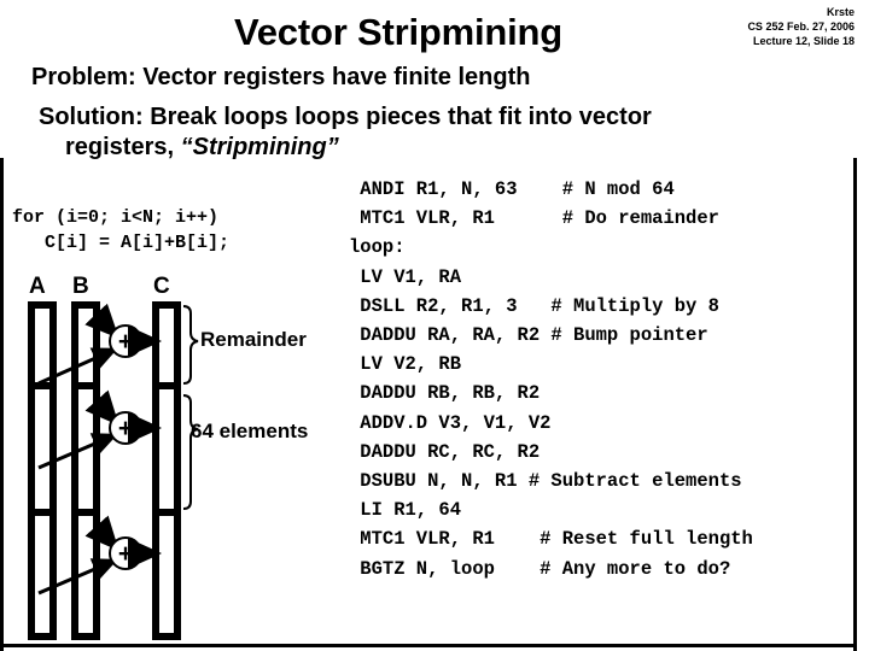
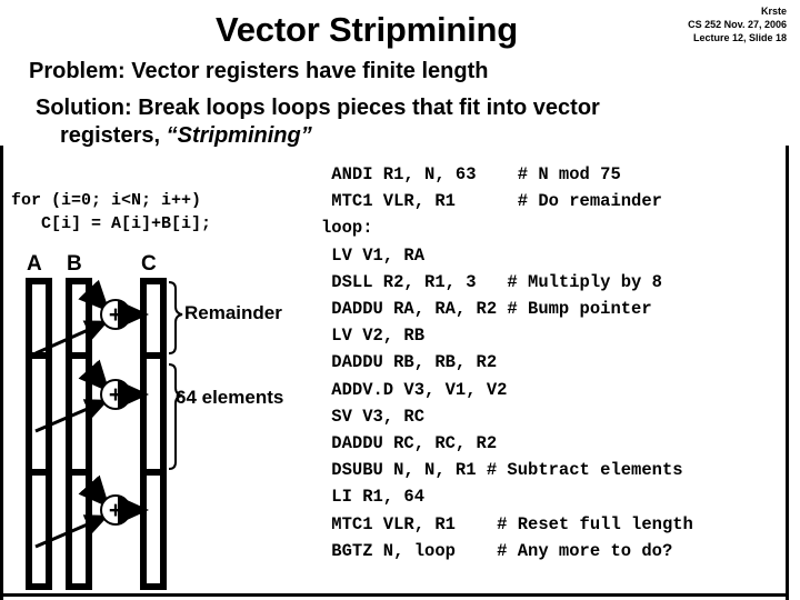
  Vector Stripmining
  Krste
- CS 252 Feb. 27, 2006
+ CS 252 Nov. 27, 2006
  Lecture 12, Slide 18
  Problem: Vector registers have finite length
  Solution: Break loops loops pieces that fit into vector
  registers, “Stripmining”
  for (i=0; i<N; i++)
  C[i] = A[i]+B[i];
- ANDI R1, N, 63 # N mod 64
+ ANDI R1, N, 63 # N mod 75
  MTC1 VLR, R1 # Do remainder
  loop:
  LV V1, RA
  DSLL R2, R1, 3 # Multiply by 8
  DADDU RA, RA, R2 # Bump pointer
  LV V2, RB
  DADDU RB, RB, R2
  ADDV.D V3, V1, V2
+ SV V3, RC
  DADDU RC, RC, R2
  DSUBU N, N, R1 # Subtract elements
  LI R1, 64
  MTC1 VLR, R1 # Reset full length
  BGTZ N, loop # Any more to do?
  A
  B
  C
  +
  +
  +
  Remainder
  64 elements
